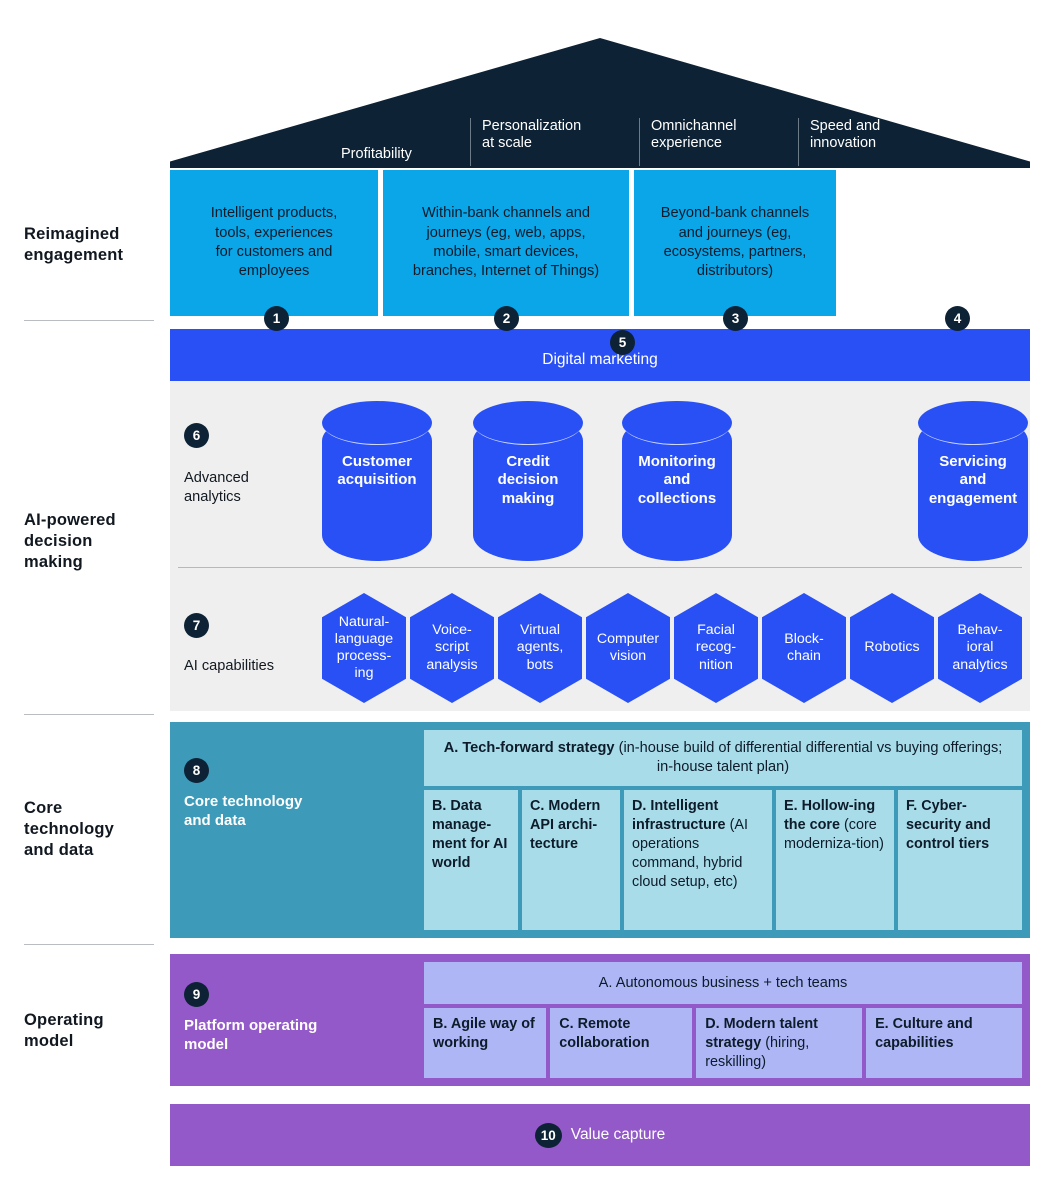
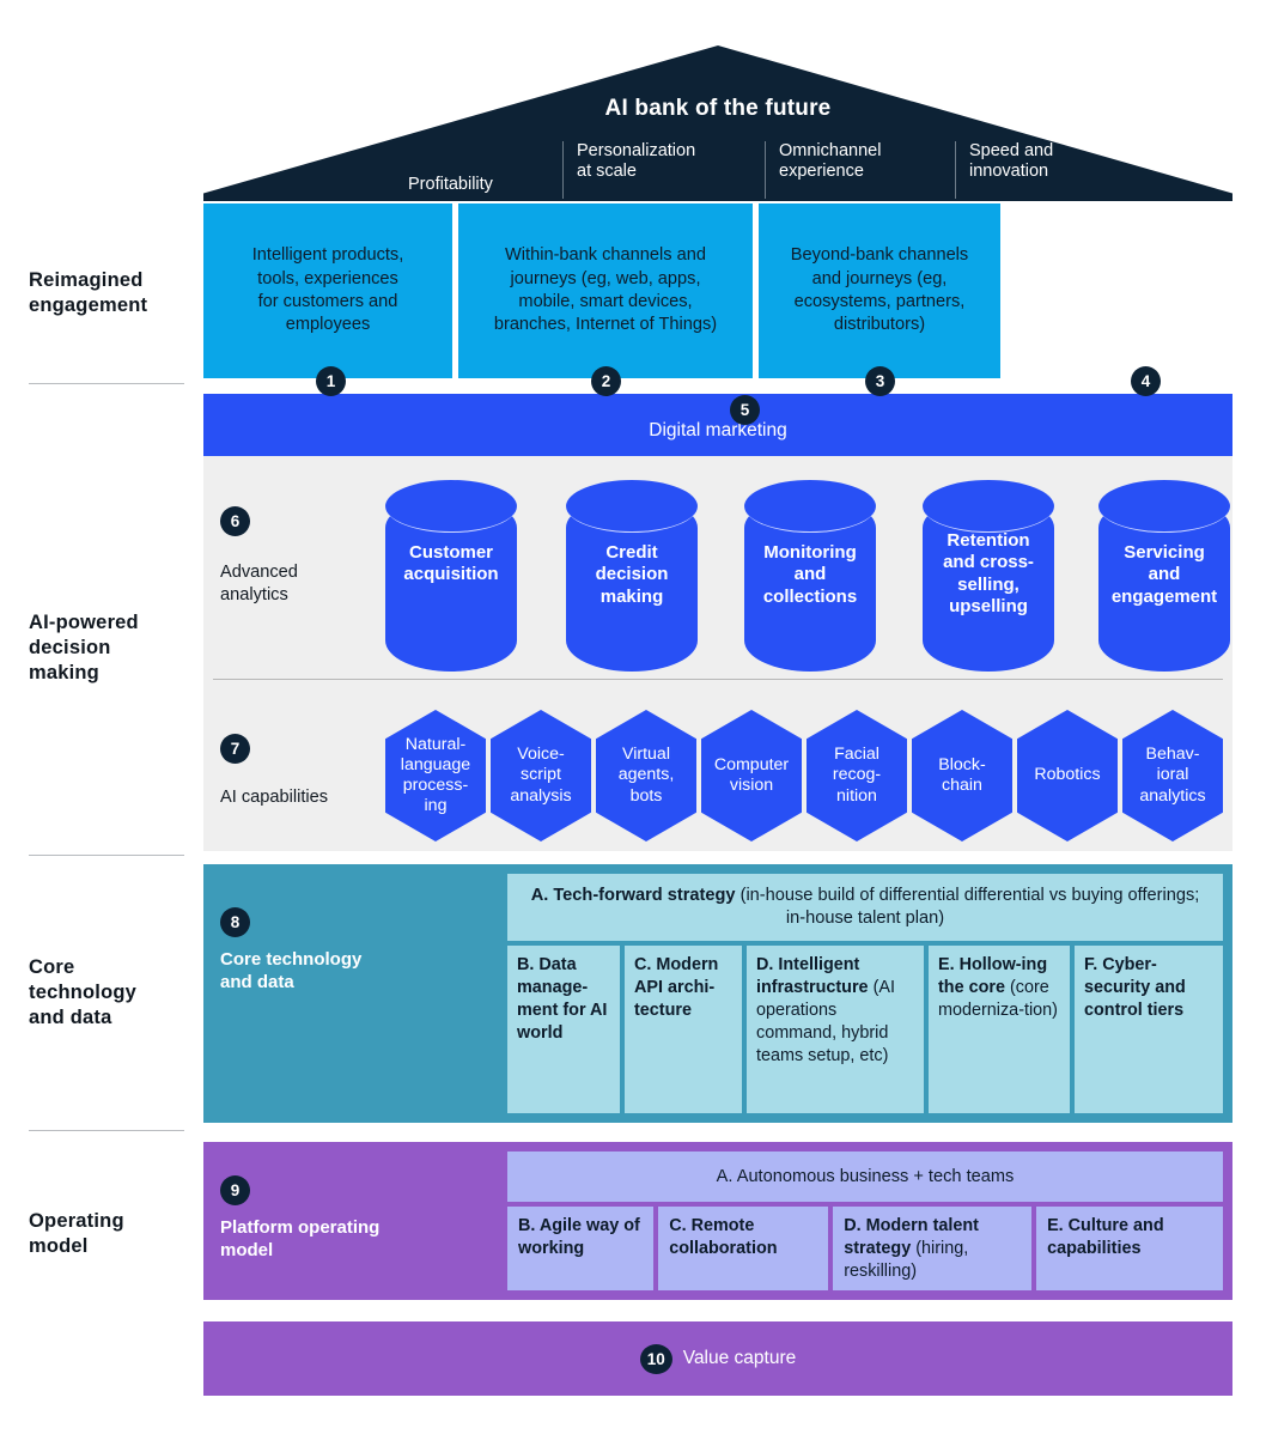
  Reimagined
  engagement
  AI-powered
  decision
  making
  Core
  technology
  and data
  Operating
  model
+ AI bank of the future
  Profitability
  Personalization
  at scale
  Omnichannel
  experience
  Speed and
  innovation
  Intelligent products,
  tools, experiences
  for customers and
  employees
  Within-bank channels and
  journeys (eg, web, apps,
  mobile, smart devices,
  branches, Internet of Things)
  Beyond-bank channels
  and journeys (eg,
  ecosystems, partners,
  distributors)
  1
  2
  3
  4
  Digital marketing
  5
  6
  Advanced
  analytics
  Customer
  acquisition
  Credit
  decision
  making
  Monitoring
  and
  collections
+ Retention
+ and cross-
+ selling,
+ upselling
  Servicing
  and
  engagement
  7
  AI capabilities
  Natural-
  language
  process-
  ing
  Voice-
  script
  analysis
  Virtual
  agents,
  bots
  Computer
  vision
  Facial
  recog-
  nition
  Block-
  chain
  Robotics
  Behav-
  ioral
  analytics
  8
  Core technology
  and data
  A. Tech-forward strategy (in-house build of differential differential vs buying offerings; in-house talent plan)
  B. Data manage-ment for AI world
  C. Modern API archi-tecture
- D. Intelligent infrastructure (AI operations command, hybrid cloud setup, etc)
+ D. Intelligent infrastructure (AI operations command, hybrid teams setup, etc)
  E. Hollow-ing the core (core moderniza-tion)
  F. Cyber-security and control tiers
  9
  Platform operating
  model
  A. Autonomous business + tech teams
  B. Agile way of working
  C. Remote collaboration
  D. Modern talent strategy (hiring, reskilling)
  E. Culture and capabilities
  10
  Value capture
